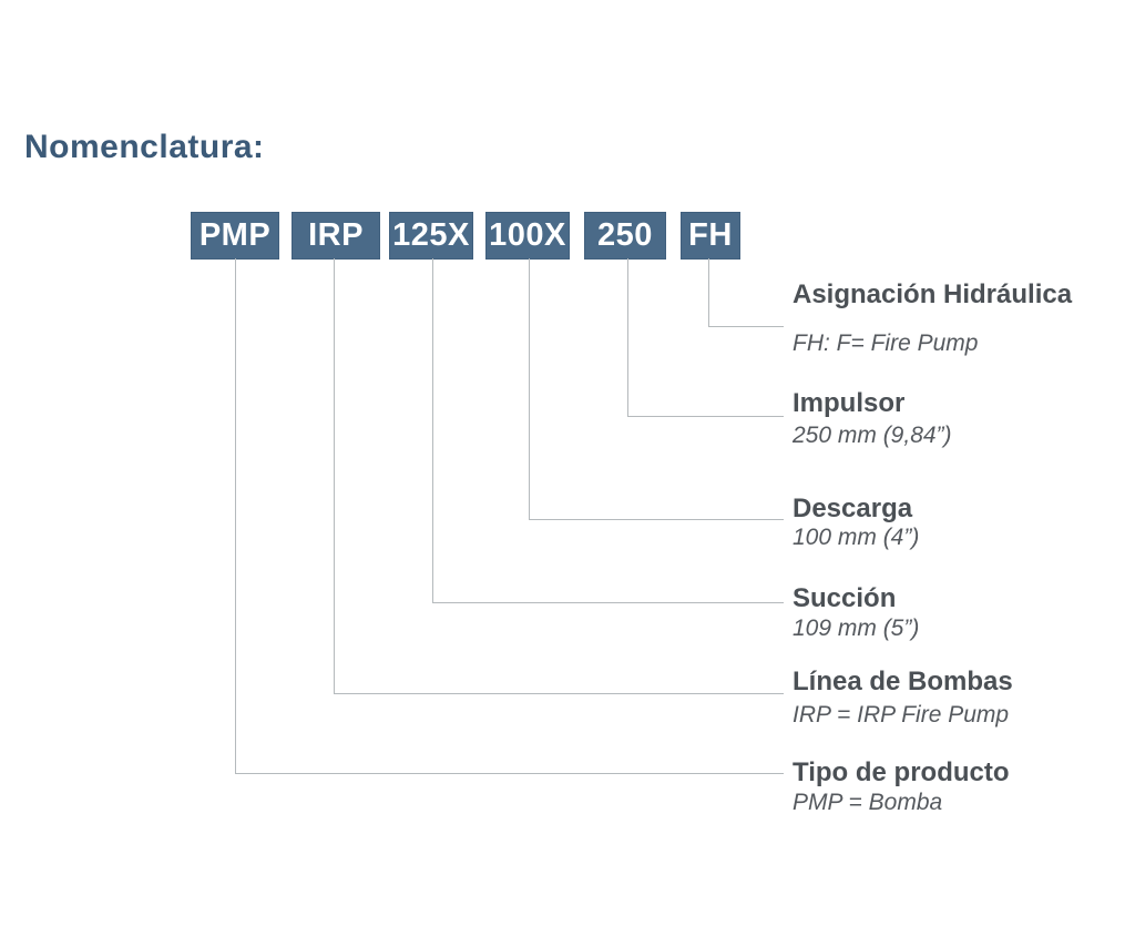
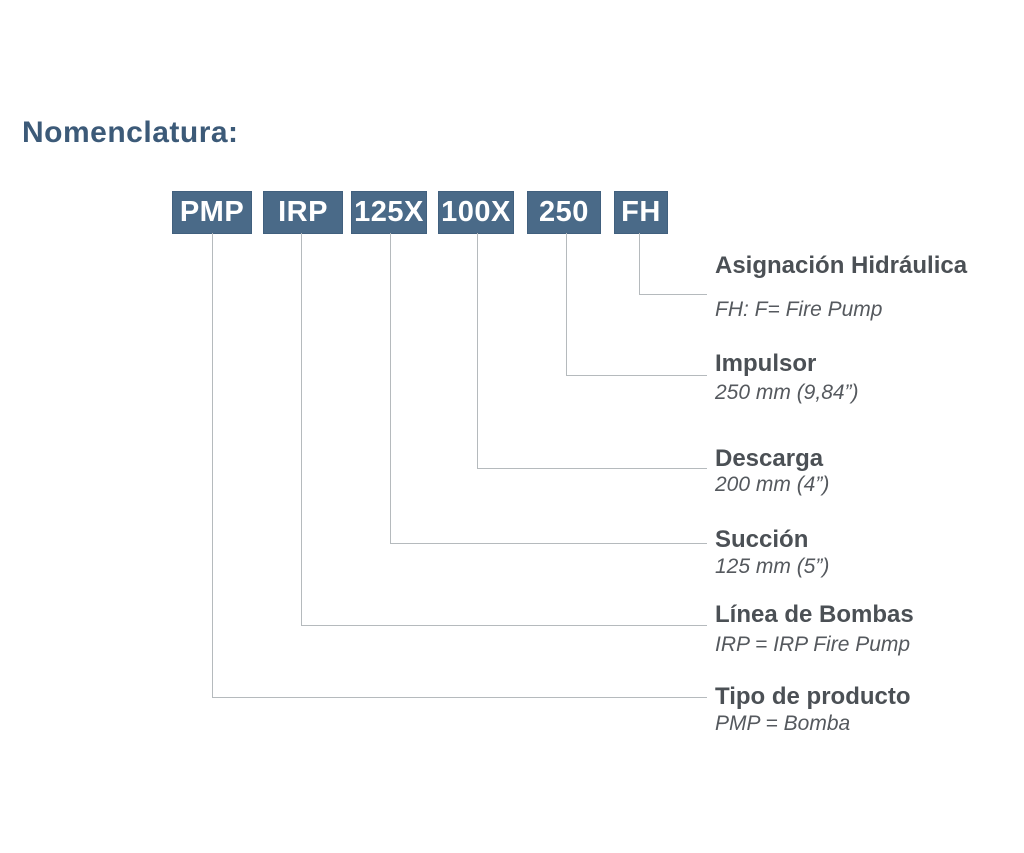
  Nomenclatura:
  PMP
  IRP
  125X
  100X
  250
  FH
  Asignación Hidráulica
  FH: F= Fire Pump
  Impulsor
  250 mm (9,84”)
  Descarga
- 100 mm (4”)
+ 200 mm (4”)
  Succión
- 109 mm (5”)
+ 125 mm (5”)
  Línea de Bombas
  IRP = IRP Fire Pump
  Tipo de producto
  PMP = Bomba
